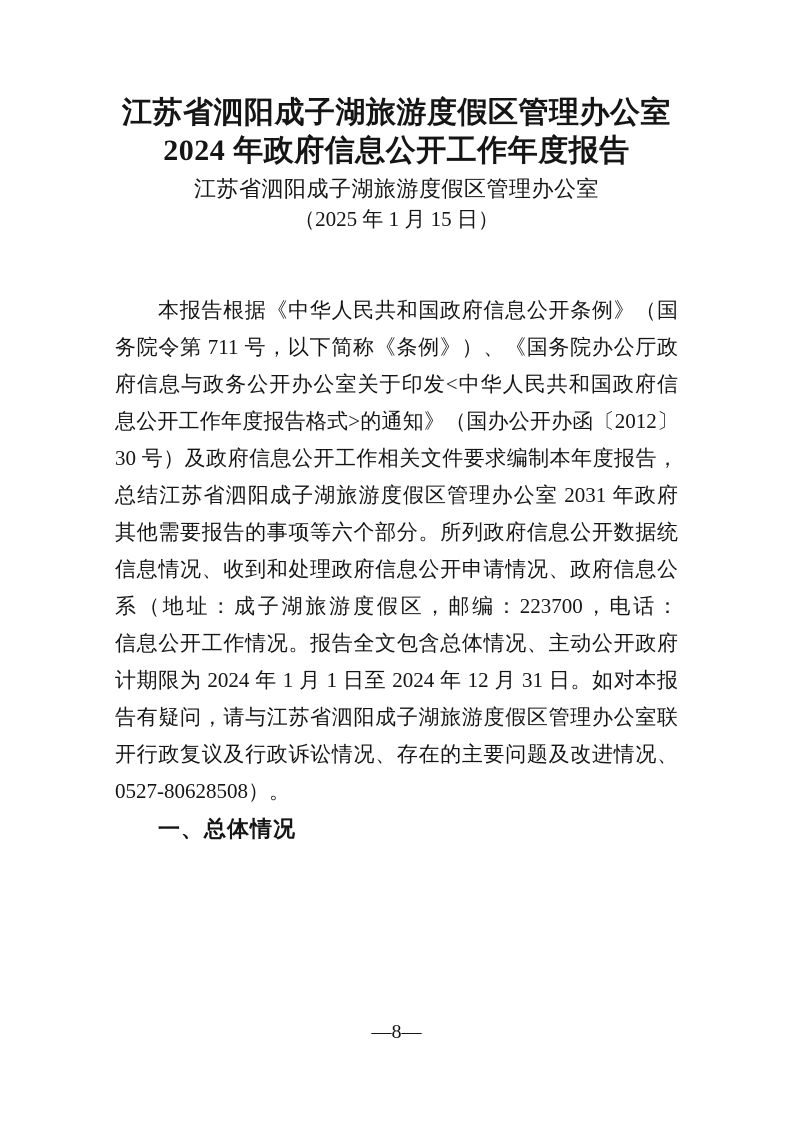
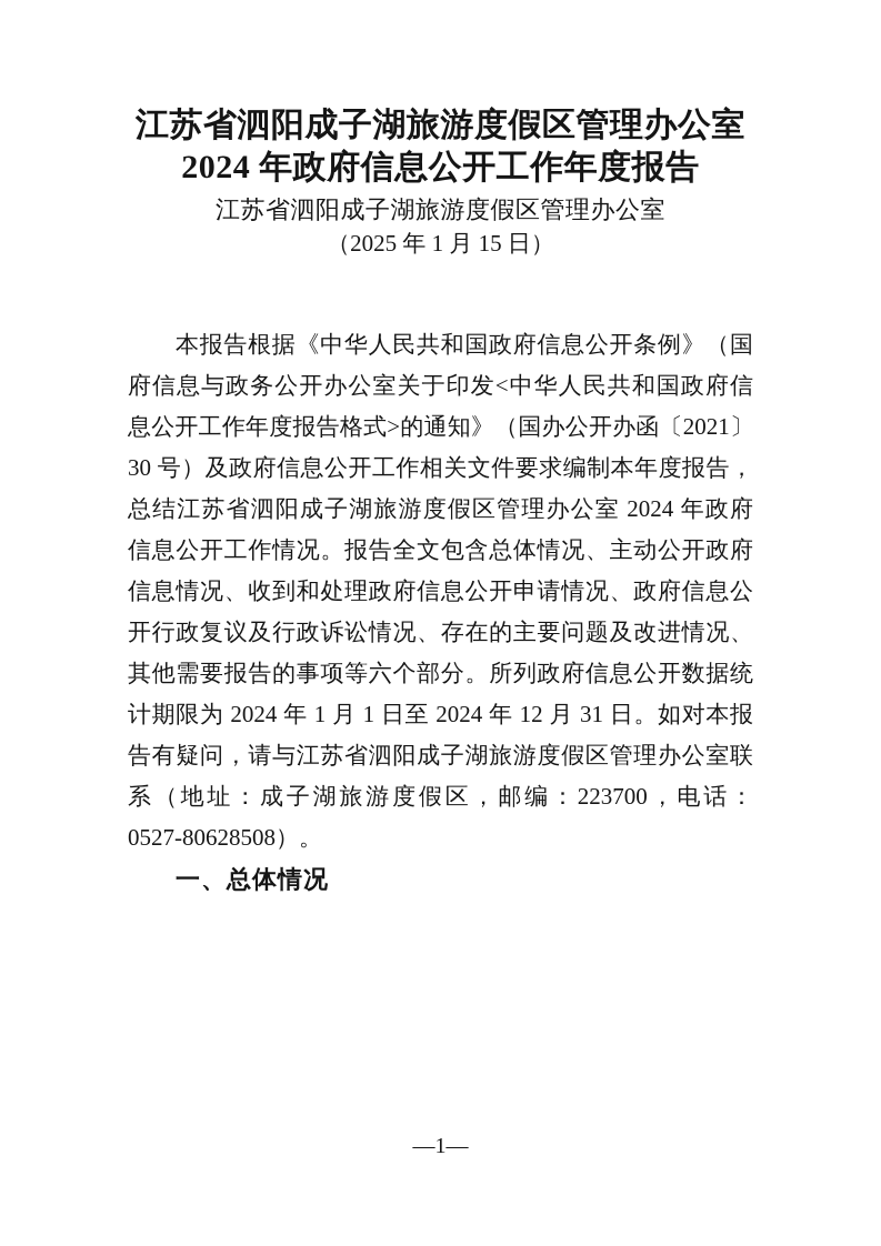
  江苏省泗阳成子湖旅游度假区管理办公室
  2024 年政府信息公开工作年度报告
  江苏省泗阳成子湖旅游度假区管理办公室
  （2025 年 1 月 15 日）
  本报告根据《中华人民共和国政府信息公开条例》（国
- 务院令第 711 号，以下简称《条例》）、《国务院办公厅政
  府信息与政务公开办公室关于印发<中华人民共和国政府信
- 息公开工作年度报告格式>的通知》（国办公开办函〔2012〕
+ 息公开工作年度报告格式>的通知》（国办公开办函〔2021〕
  30 号）及政府信息公开工作相关文件要求编制本年度报告，
- 总结江苏省泗阳成子湖旅游度假区管理办公室 2031 年政府
+ 总结江苏省泗阳成子湖旅游度假区管理办公室 2024 年政府
- 其他需要报告的事项等六个部分。所列政府信息公开数据统
+ 信息公开工作情况。报告全文包含总体情况、主动公开政府
  信息情况、收到和处理政府信息公开申请情况、政府信息公
- 系（地址：成子湖旅游度假区，邮编：223700，电话：
+ 开行政复议及行政诉讼情况、存在的主要问题及改进情况、
- 信息公开工作情况。报告全文包含总体情况、主动公开政府
+ 其他需要报告的事项等六个部分。所列政府信息公开数据统
  计期限为 2024 年 1 月 1 日至 2024 年 12 月 31 日。如对本报
  告有疑问，请与江苏省泗阳成子湖旅游度假区管理办公室联
- 开行政复议及行政诉讼情况、存在的主要问题及改进情况、
+ 系（地址：成子湖旅游度假区，邮编：223700，电话：
  0527-80628508）。
  一、总体情况
- —8—
+ —1—
